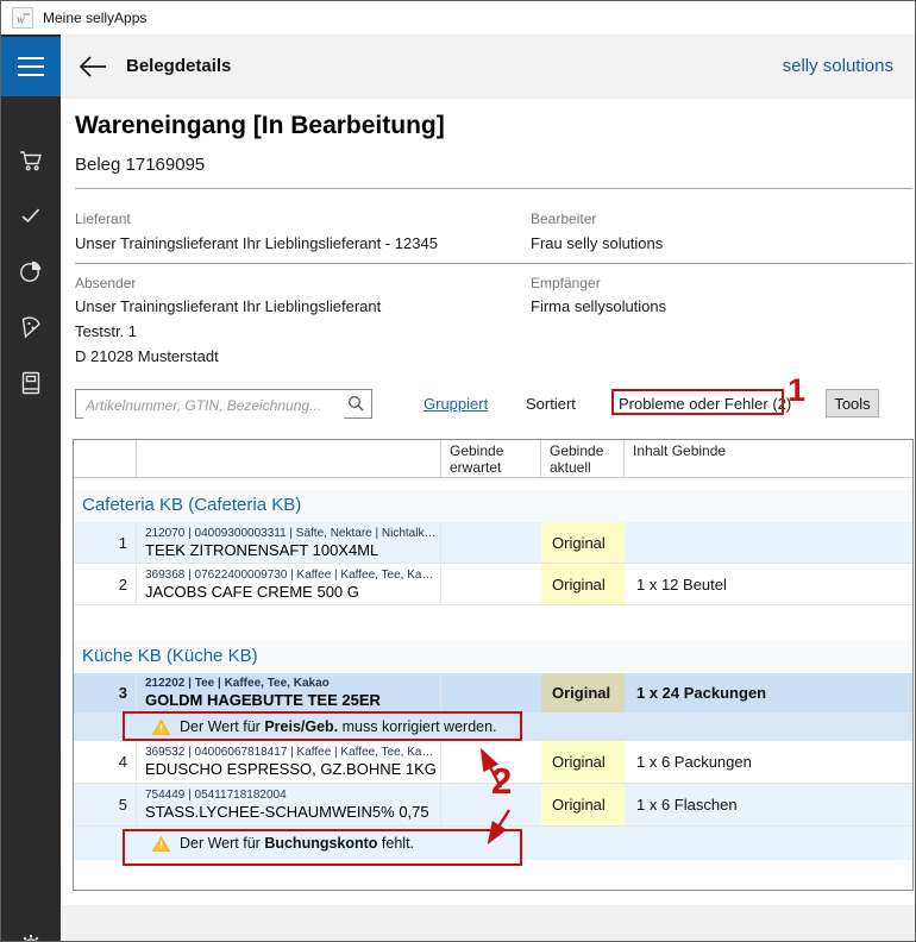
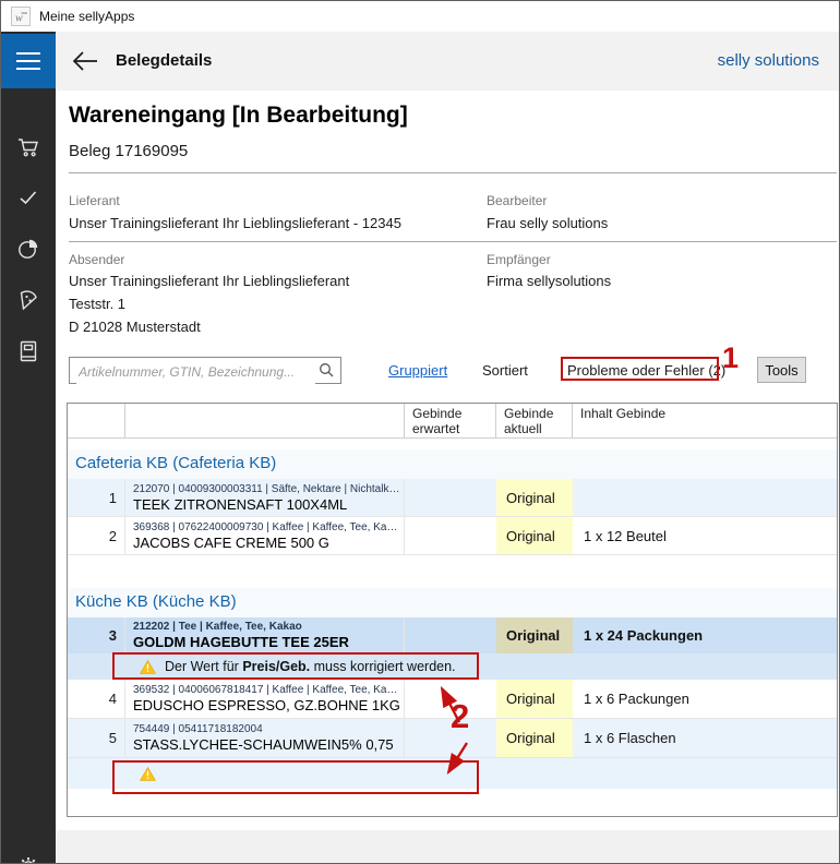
  w
  Meine sellyApps
  Belegdetails
  selly solutions
  Wareneingang [In Bearbeitung]
  Beleg 17169095
  Lieferant
  Unser Trainingslieferant Ihr Lieblingslieferant - 12345
  Bearbeiter
  Frau selly solutions
  Absender
  Unser Trainingslieferant Ihr Lieblingslieferant
  Teststr. 1
  D 21028 Musterstadt
  Empfänger
  Firma sellysolutions
  Artikelnummer, GTIN, Bezeichnung...
  Gruppiert
  Sortiert
  Probleme oder Fehler (2)
  Tools
  Gebinde erwartet
  Gebinde aktuell
  Inhalt Gebinde
  Cafeteria KB (Cafeteria KB)
  1
  212070 | 04009300003311 | Säfte, Nektare | Nichtalkoh
  TEEK ZITRONENSAFT 100X4ML
  Original
  2
  369368 | 07622400009730 | Kaffee | Kaffee, Tee, Kaka
  JACOBS CAFE CREME 500 G
  Original
  1 x 12 Beutel
  Küche KB (Küche KB)
  3
  212202 | Tee | Kaffee, Tee, Kakao
  GOLDM HAGEBUTTE TEE 25ER
  Original
  1 x 24 Packungen
  Der Wert für Preis/Geb. muss korrigiert werden.
  4
  369532 | 04006067818417 | Kaffee | Kaffee, Tee, Kaka
  EDUSCHO ESPRESSO, GZ.BOHNE 1KG
  Original
  1 x 6 Packungen
  5
  754449 | 05411718182004
  STASS.LYCHEE-SCHAUMWEIN5% 0,75
  Original
  1 x 6 Flaschen
- Der Wert für Buchungskonto fehlt.
  1
  2
